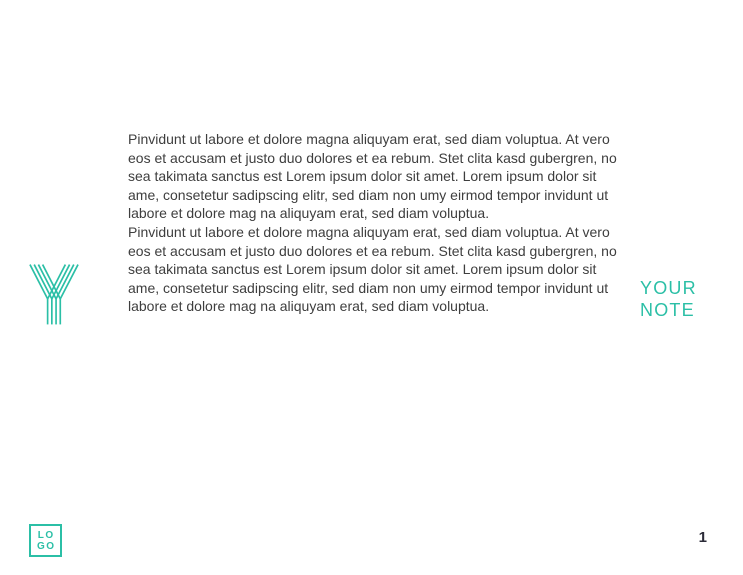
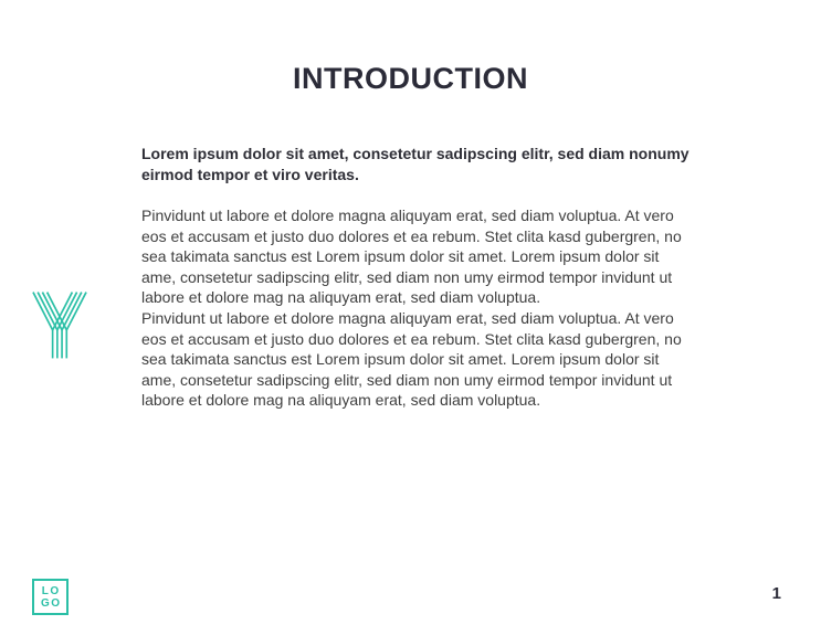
+ INTRODUCTION
+ Lorem ipsum dolor sit amet, consetetur sadipscing elitr, sed diam nonumy eirmod tempor et viro veritas.
  Pinvidunt ut labore et dolore magna aliquyam erat, sed diam voluptua. At vero eos et accusam et justo duo dolores et ea rebum. Stet clita kasd gubergren, no sea takimata sanctus est Lorem ipsum dolor sit amet. Lorem ipsum dolor sit ame, consetetur sadipscing elitr, sed diam non umy eirmod tempor invidunt ut labore et dolore mag na aliquyam erat, sed diam voluptua.
  Pinvidunt ut labore et dolore magna aliquyam erat, sed diam voluptua. At vero eos et accusam et justo duo dolores et ea rebum. Stet clita kasd gubergren, no sea takimata sanctus est Lorem ipsum dolor sit amet. Lorem ipsum dolor sit ame, consetetur sadipscing elitr, sed diam non umy eirmod tempor invidunt ut labore et dolore mag na aliquyam erat, sed diam voluptua.
- YOUR
- NOTE
  LO
  GO
  1
